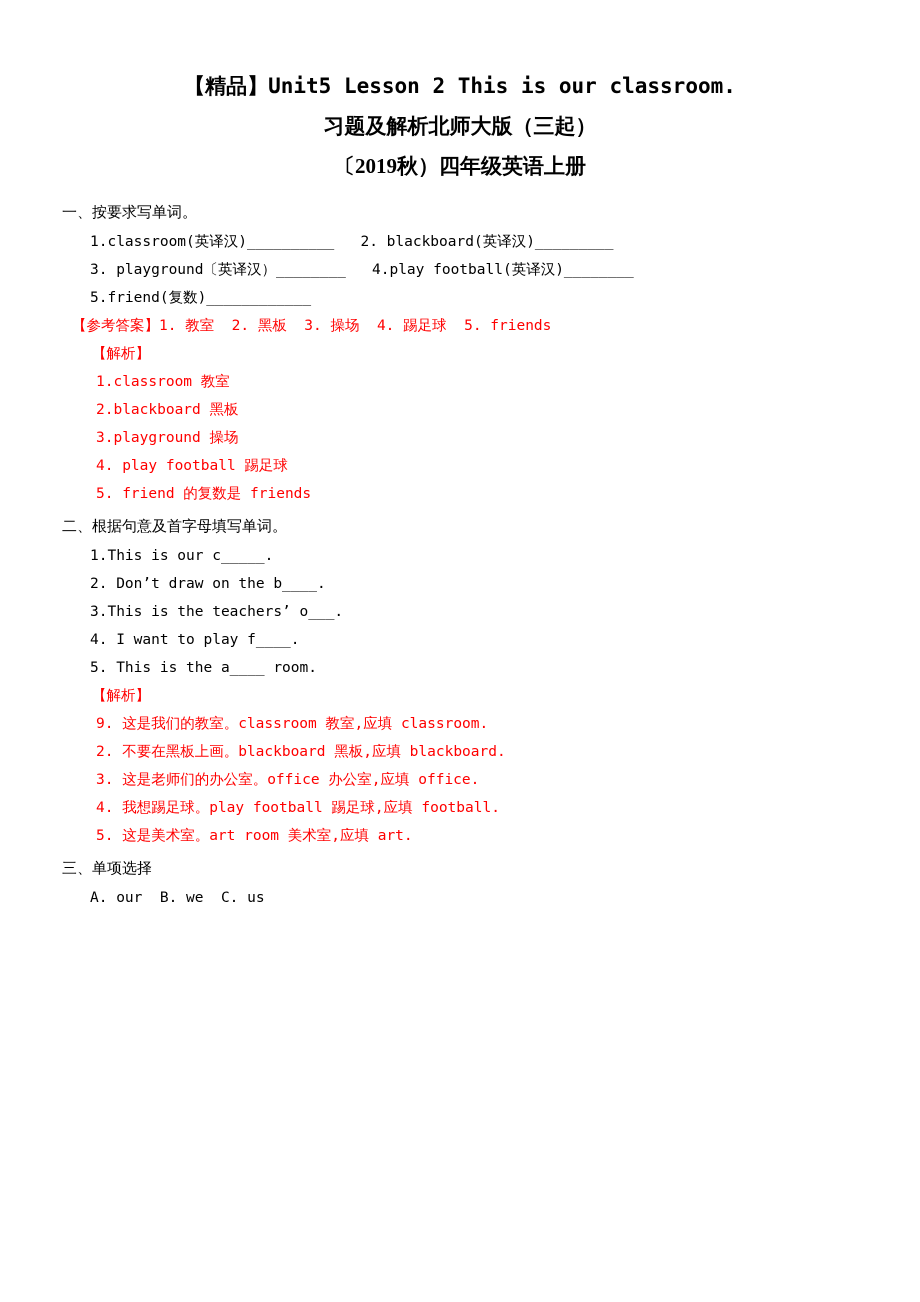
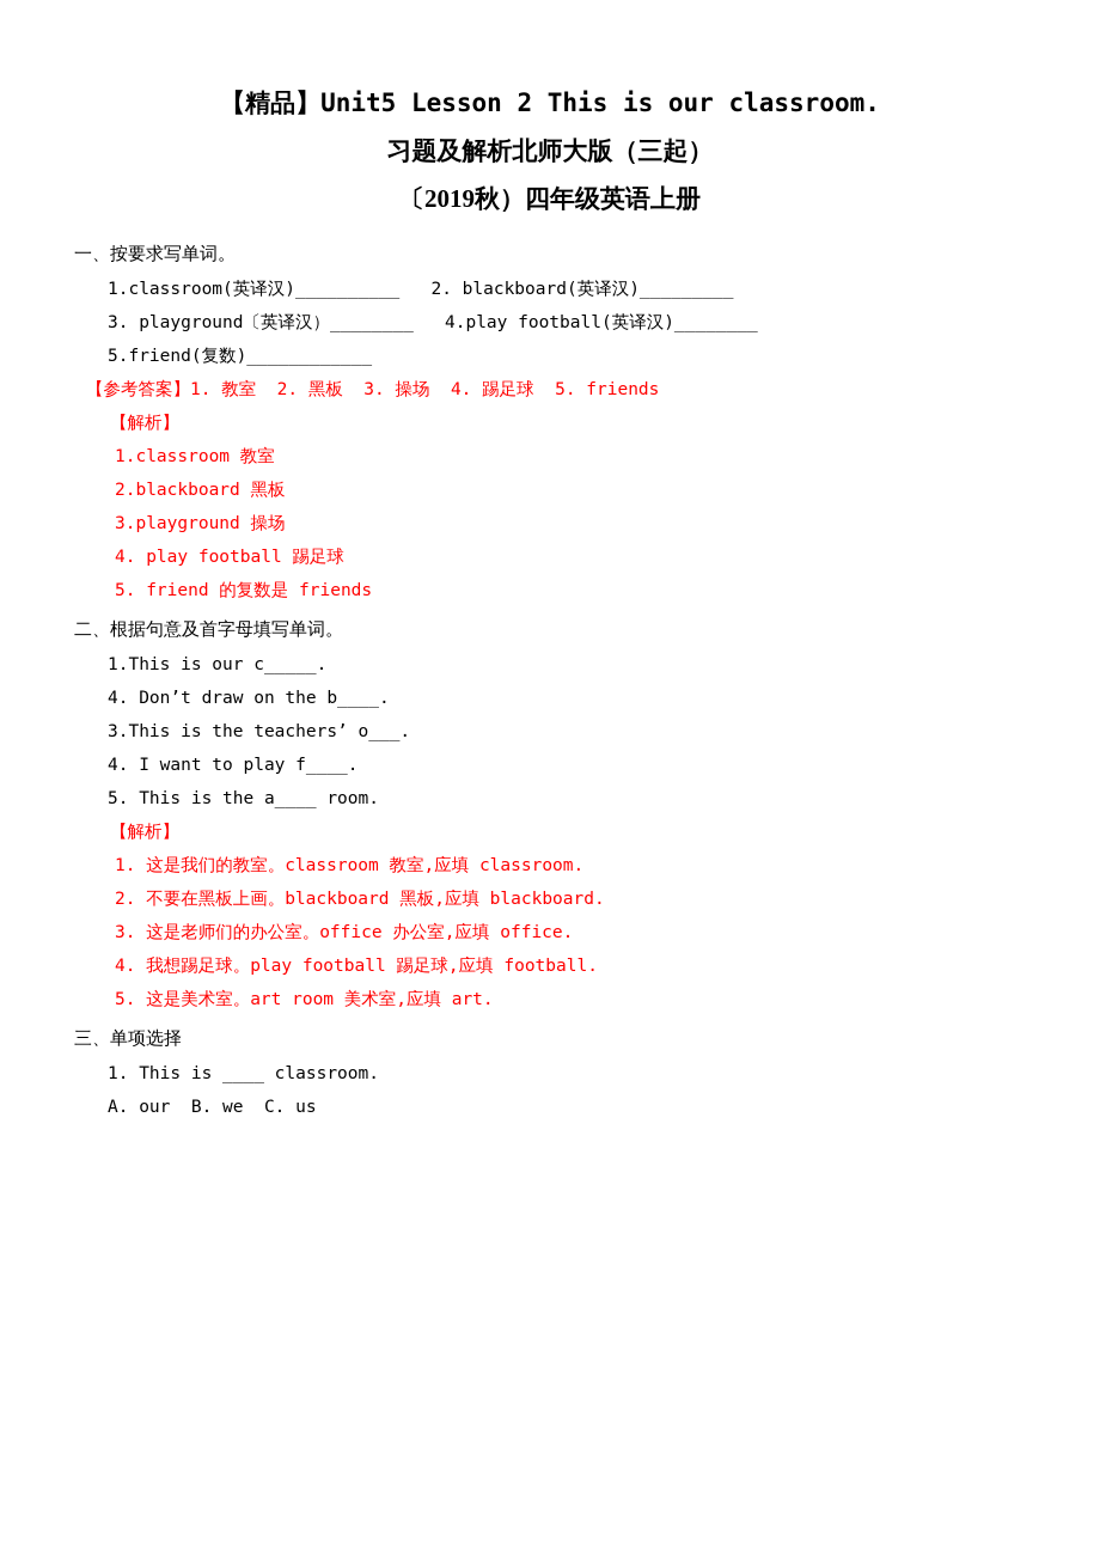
  【精品】Unit5 Lesson 2 This is our classroom.
  习题及解析北师大版（三起）
  〔2019秋）四年级英语上册
  一、按要求写单词。
  1.classroom(英译汉)__________ 2. blackboard(英译汉)_________
  3. playground〔英译汉）________ 4.play football(英译汉)________
  5.friend(复数)____________
  【参考答案】1. 教室 2. 黑板 3. 操场 4. 踢足球 5. friends
  【解析】
  1.classroom 教室
  2.blackboard 黑板
  3.playground 操场
  4. play football 踢足球
  5. friend 的复数是 friends
  二、根据句意及首字母填写单词。
  1.This is our c_____.
- 2. Don’t draw on the b____.
+ 4. Don’t draw on the b____.
  3.This is the teachers’ o___.
  4. I want to play f____.
  5. This is the a____ room.
  【解析】
- 9. 这是我们的教室。classroom 教室,应填 classroom.
+ 1. 这是我们的教室。classroom 教室,应填 classroom.
  2. 不要在黑板上画。blackboard 黑板,应填 blackboard.
  3. 这是老师们的办公室。office 办公室,应填 office.
  4. 我想踢足球。play football 踢足球,应填 football.
  5. 这是美术室。art room 美术室,应填 art.
  三、单项选择
+ 1. This is ____ classroom.
  A. our B. we C. us
